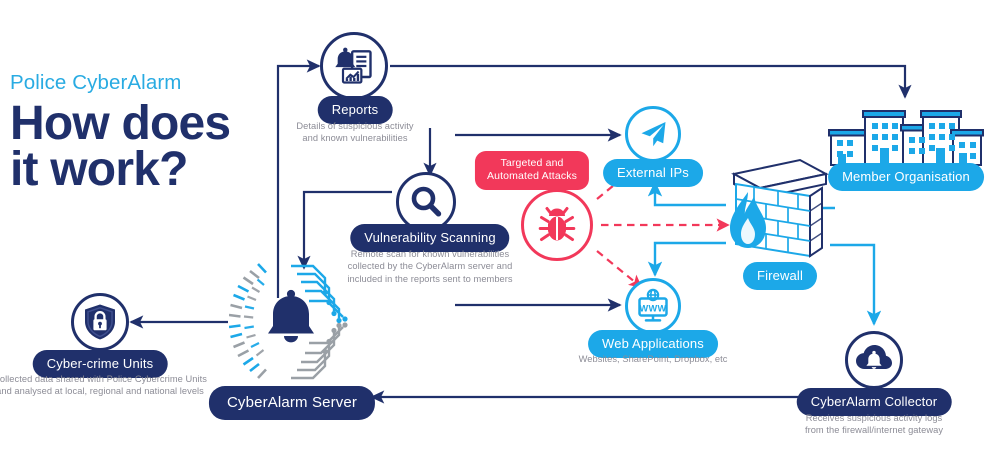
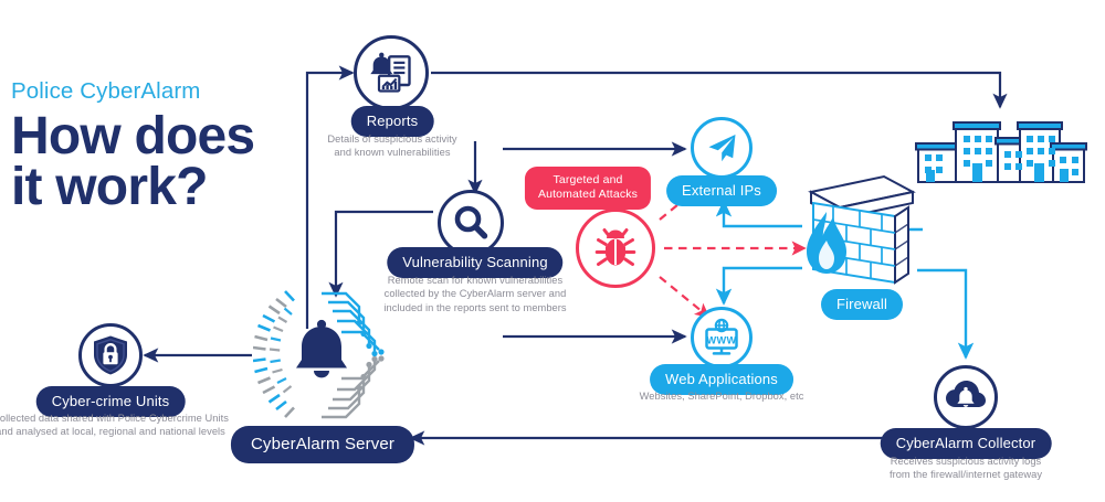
  Police CyberAlarm
  How does
  it work?
  Reports
  Details of suspicious activity
  and known vulnerabilities
  Vulnerability Scanning
  Remote scan for known vulnerabilities
  collected by the CyberAlarm server and
  included in the reports sent to members
  Targeted and
  Automated Attacks
  External IPs
  WWW
  Web Applications
  Websites, SharePoint, Dropbox, etc
  Firewall
- Member Organisation
  CyberAlarm Collector
  Receives suspicious activity logs
  from the firewall/internet gateway
  CyberAlarm Server
  Cyber-crime Units
  ollected data shared with Police Cybercrime Units
  nd analysed at local, regional and national levels
